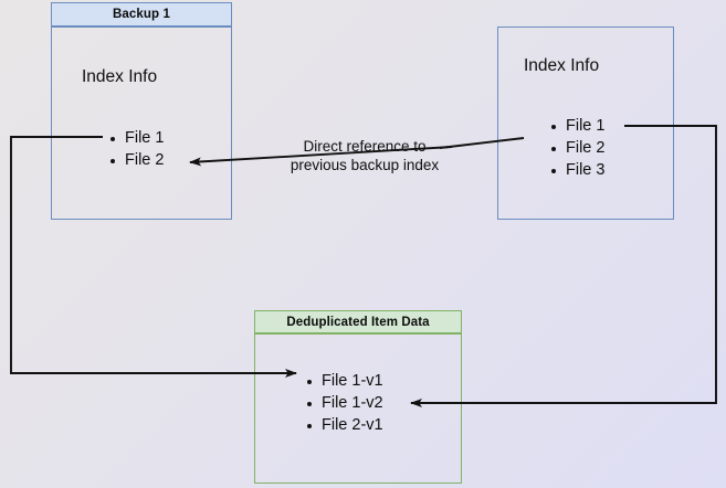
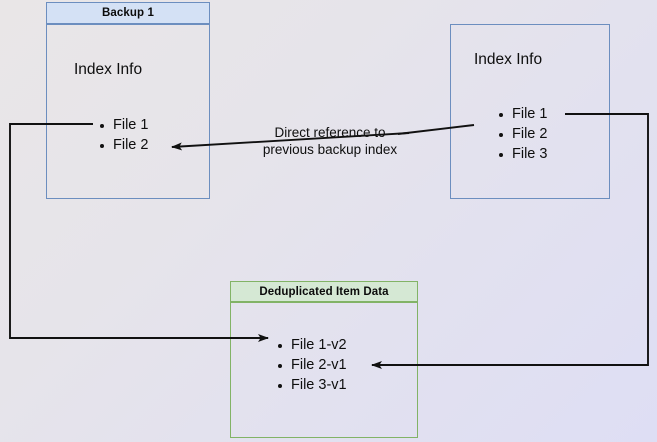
  Backup 1
  Index Info
  File 1
  File 2
  Index Info
  File 1
  File 2
  File 3
  Deduplicated Item Data
- File 1-v1
  File 1-v2
  File 2-v1
+ File 3-v1
  Direct reference to
  previous backup index
